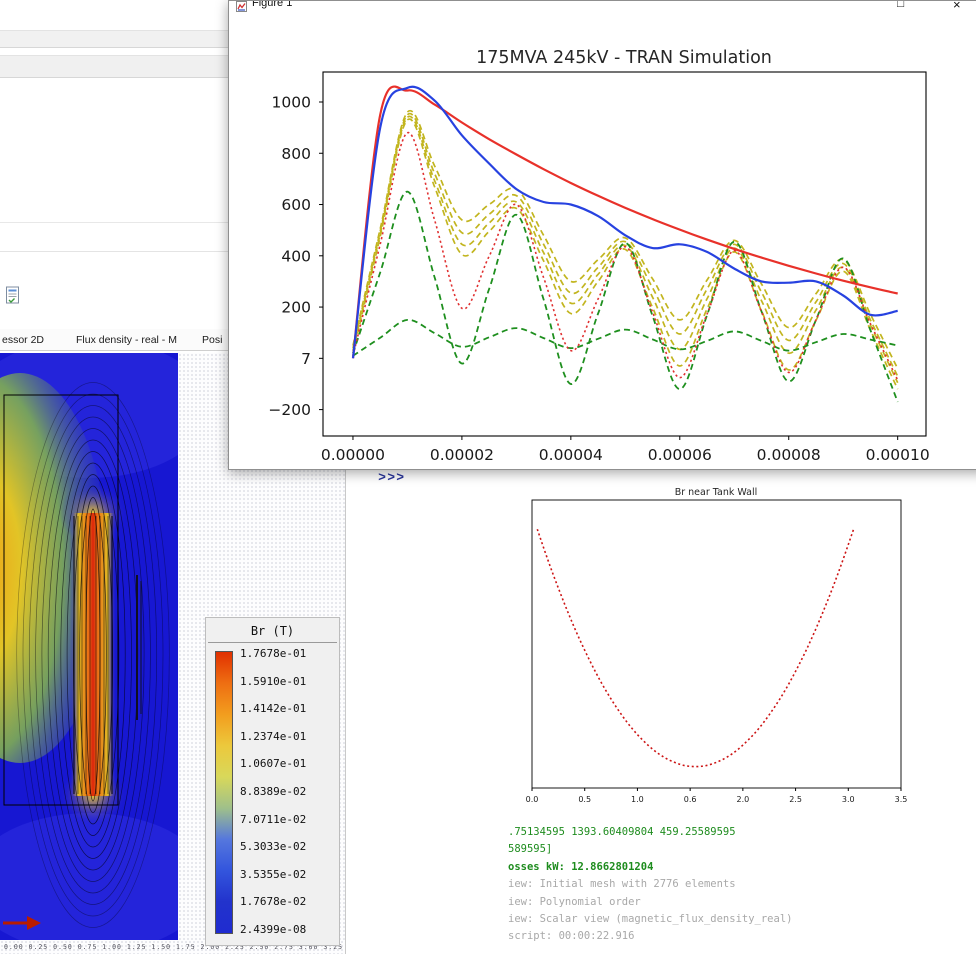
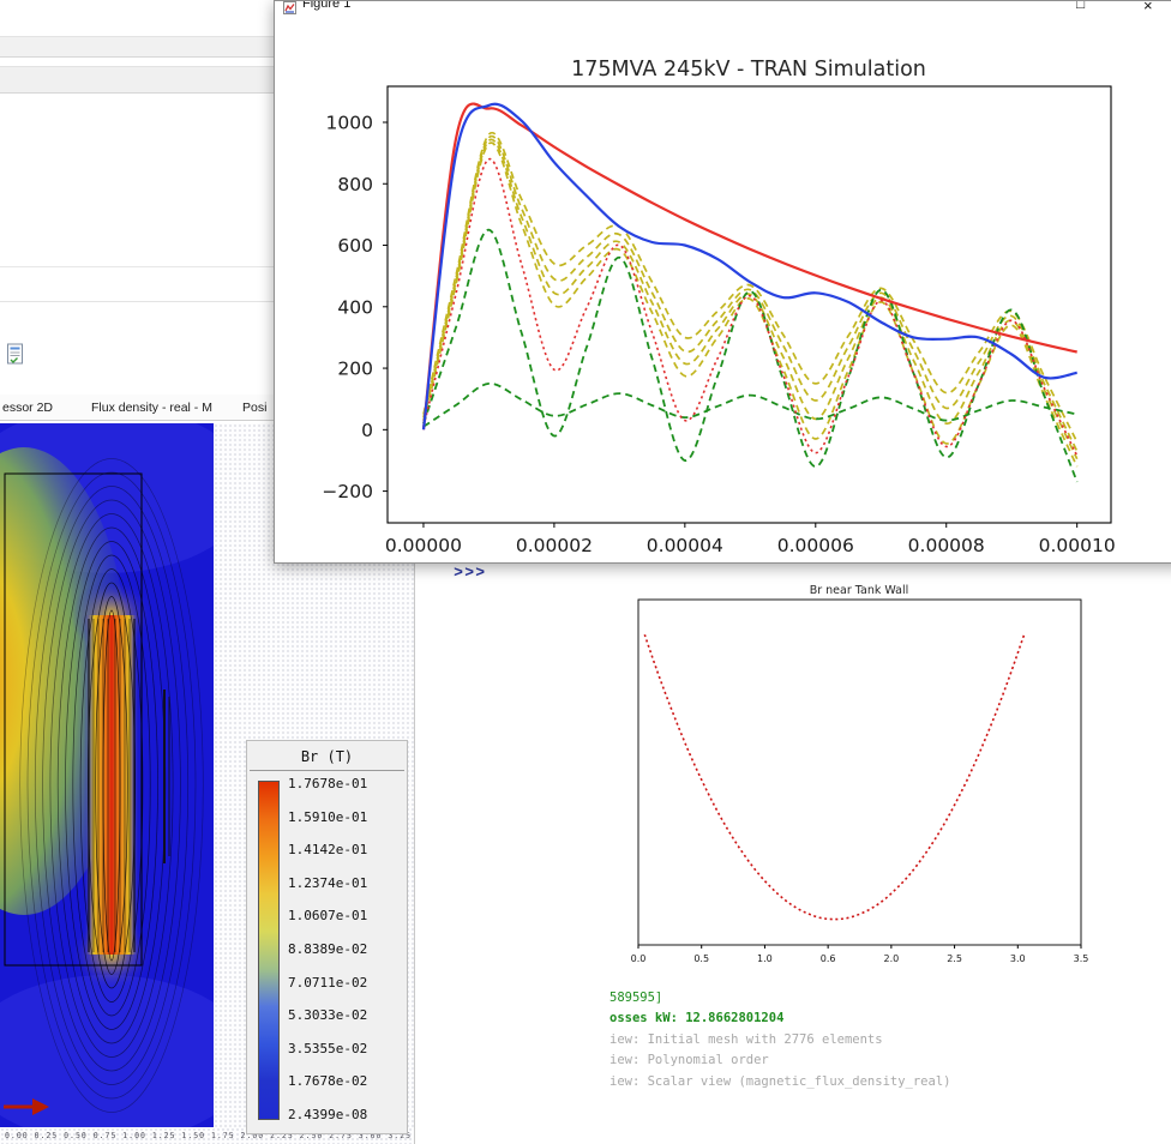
  essor 2D
  Flux density - real - M
  Posi
  0.00 0.25 0.50 0.75 1.00 1.25 1.50 1.75 2.00 2.25 2.50 2.75 3.00 3.25
  Br (T)
  1.7678e-01
  1.5910e-01
  1.4142e-01
  1.2374e-01
  1.0607e-01
  8.8389e-02
  7.0711e-02
  5.3033e-02
  3.5355e-02
  1.7678e-02
  2.4399e-08
  >>>
  0.0
  0.5
  1.0
  0.6
  2.0
  2.5
  3.0
  3.5
  Br near Tank Wall
- .75134595 1393.60409804 459.25589595
  589595]
  osses kW: 12.8662801204
  iew: Initial mesh with 2776 elements
  iew: Polynomial order
  iew: Scalar view (magnetic_flux_density_real)
- script: 00:00:22.916
  Figure 1
  □
  ×
  0.00000
  0.00002
  0.00004
  0.00006
  0.00008
  0.00010
  −200
- 7
+ 0
  200
  400
  600
  800
  1000
  175MVA 245kV - TRAN Simulation
